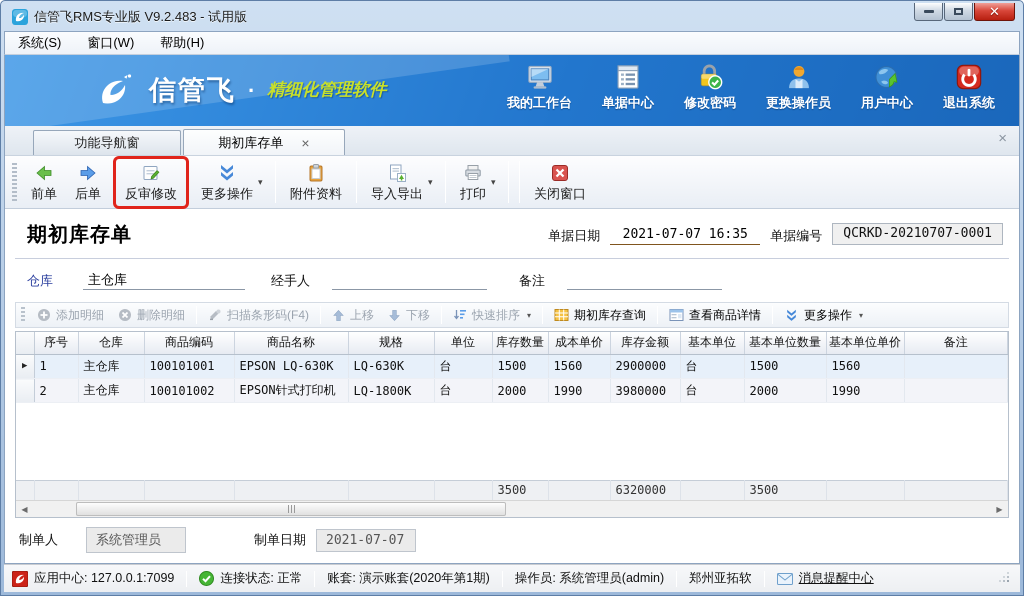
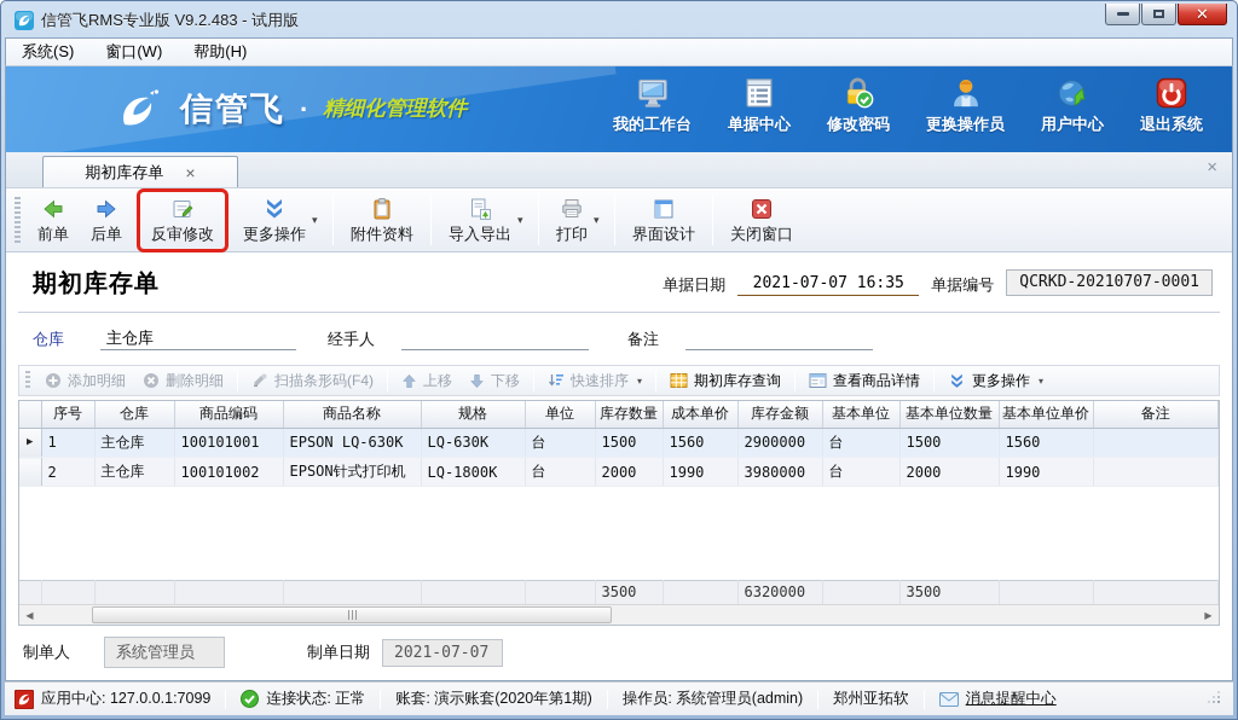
  信管飞RMS专业版 V9.2.483 - 试用版
  ✕
  系统(S)
  窗口(W)
  帮助(H)
  信管飞
  ·
  精细化管理软件
  我的工作台
  单据中心
  修改密码
  更换操作员
  用户中心
  退出系统
- 功能导航窗
  期初库存单
  ×
  ×
  前单
  后单
  反审修改
  更多操作
  ▾
  附件资料
  导入导出
  ▾
  打印
  ▾
+ 界面设计
  关闭窗口
  期初库存单
  单据日期
  2021-07-07 16:35
  单据编号
  QCRKD-20210707-0001
  仓库
  主仓库
  经手人
  备注
  添加明细
  删除明细
  扫描条形码(F4)
  上移
  下移
  快速排序
  ▾
  期初库存查询
  查看商品详情
  更多操作
  ▾
  	序号	仓库	商品编码	商品名称	规格	单位	库存数量	成本单价	库存金额	基本单位	基本单位数量	基本单位单价	备注
  ▶	1	主仓库	100101001	EPSON LQ-630K	LQ-630K	台	1500	1560	2900000	台	1500	1560
  	2	主仓库	100101002	EPSON针式打印机	LQ-1800K	台	2000	1990	3980000	台	2000	1990
  							3500		6320000		3500
  ◀
  ▶
  制单人
  系统管理员
  制单日期
  2021-07-07
  应用中心: 127.0.0.1:7099
  连接状态: 正常
  账套: 演示账套(2020年第1期)
  操作员: 系统管理员(admin)
  郑州亚拓软
  消息提醒中心
